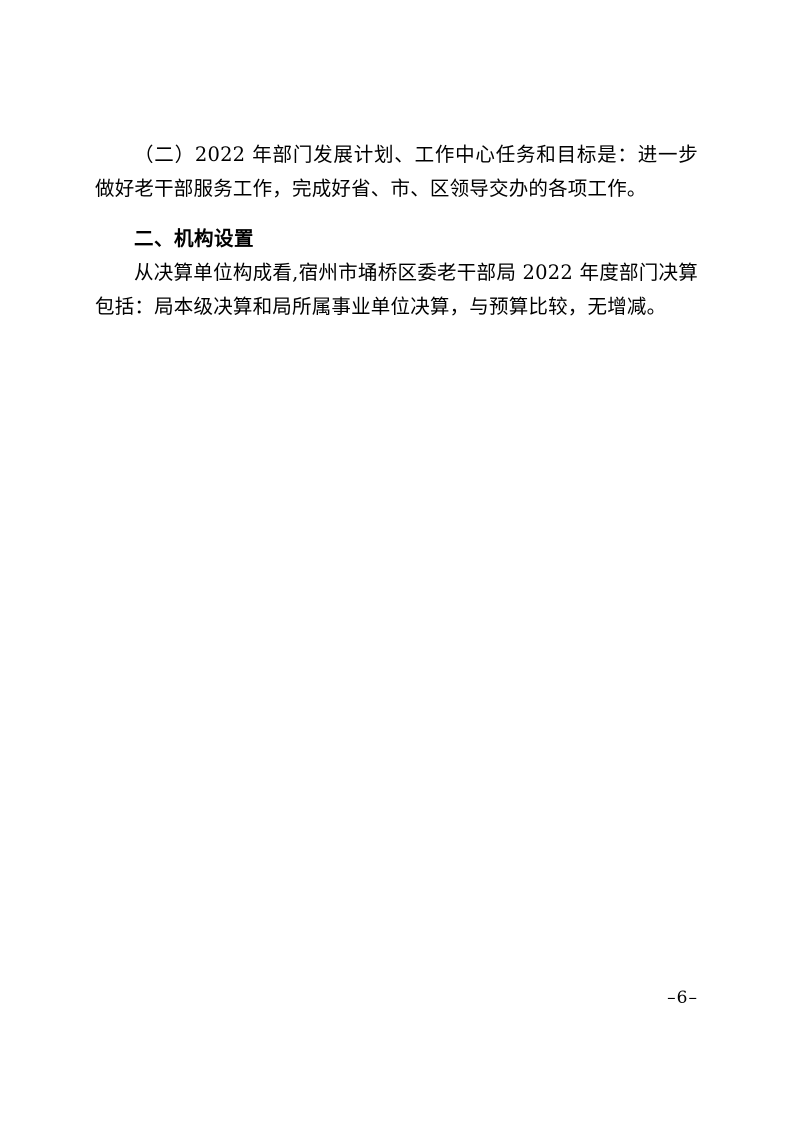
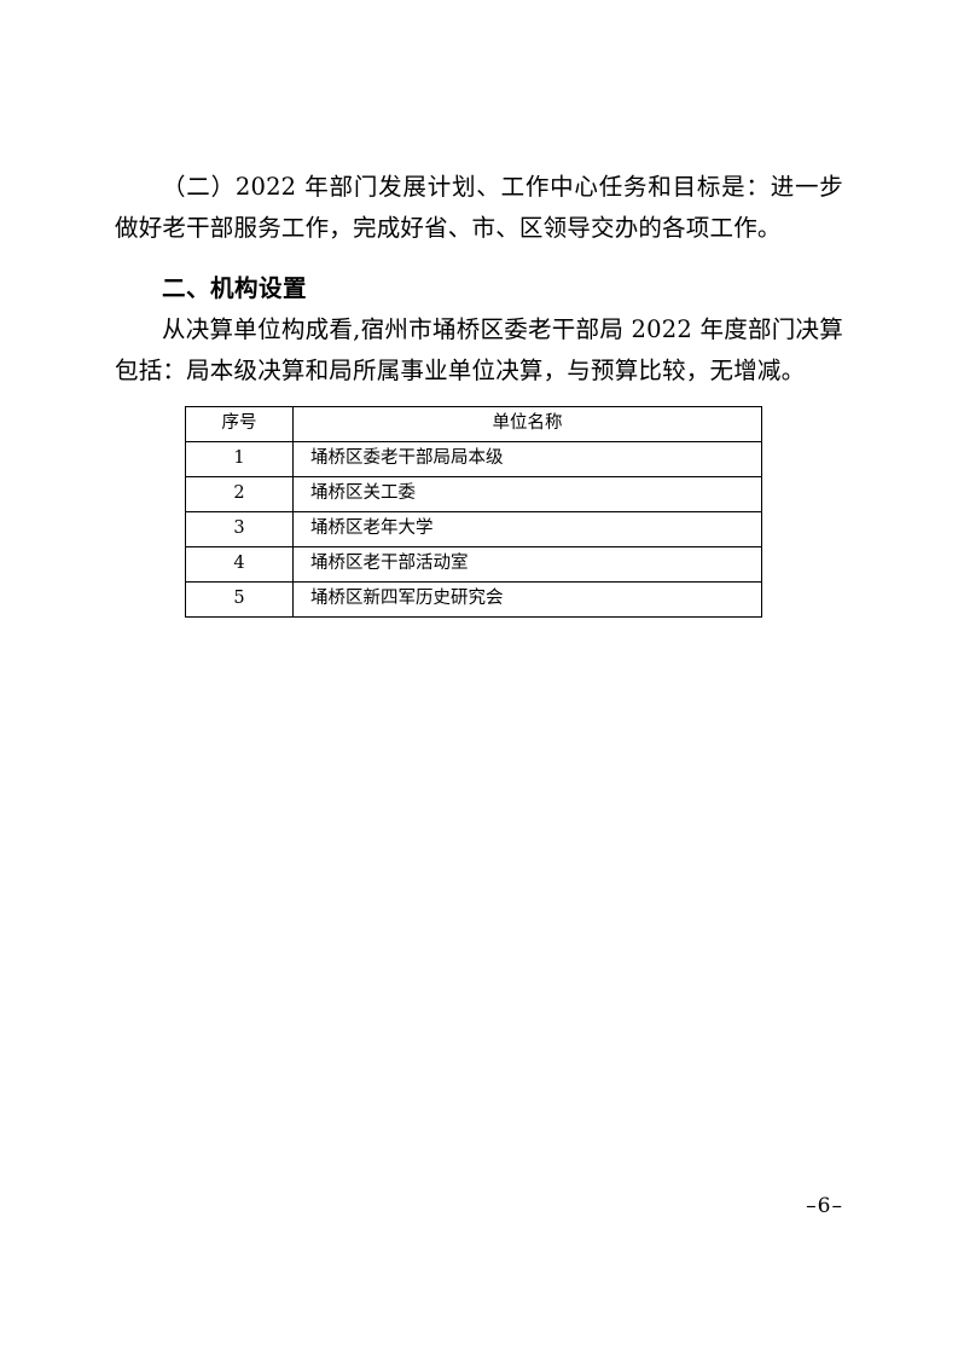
  （二）2022 年部门发展计划、工作中心任务和目标是：进一步做好老干部服务工作，完成好省、市、区领导交办的各项工作。
  二、机构设置
  从决算单位构成看,宿州市埇桥区委老干部局 2022 年度部门决算包括：局本级决算和局所属事业单位决算，与预算比较，无增减。
+ 序号	单位名称
+ 1	埇桥区委老干部局局本级
+ 2	埇桥区关工委
+ 3	埇桥区老年大学
+ 4	埇桥区老干部活动室
+ 5	埇桥区新四军历史研究会
  –6–
